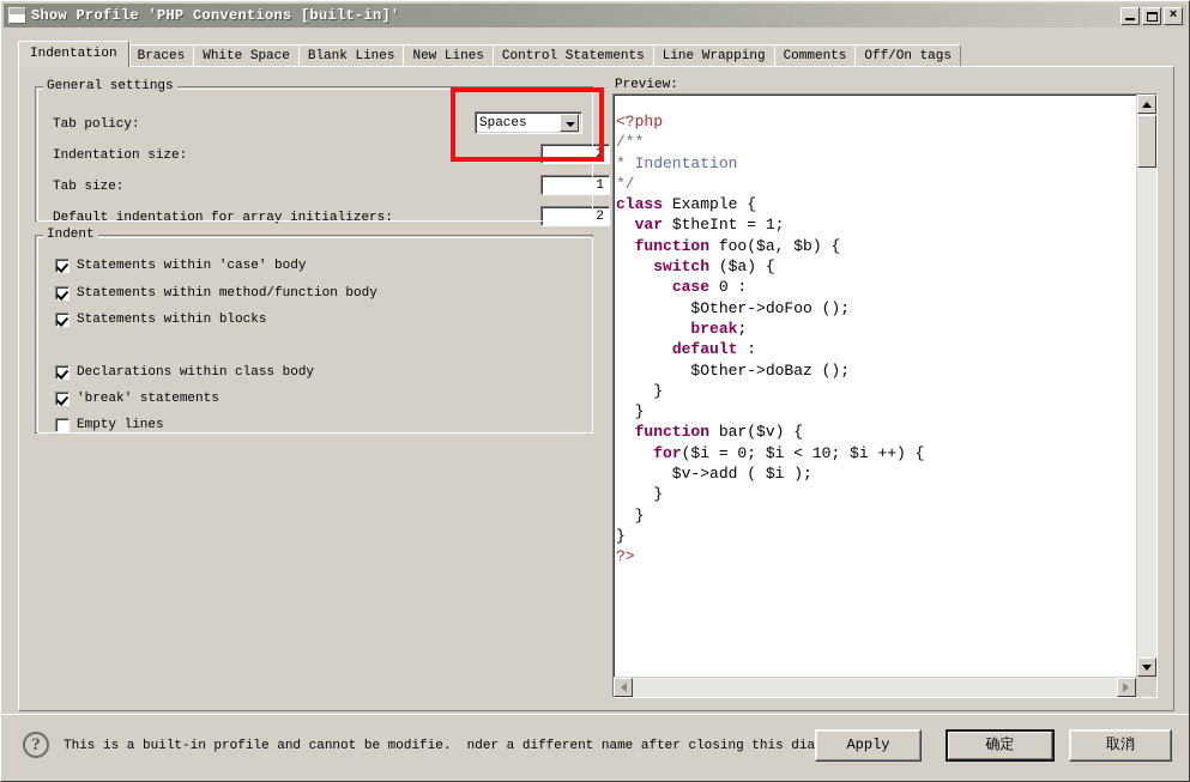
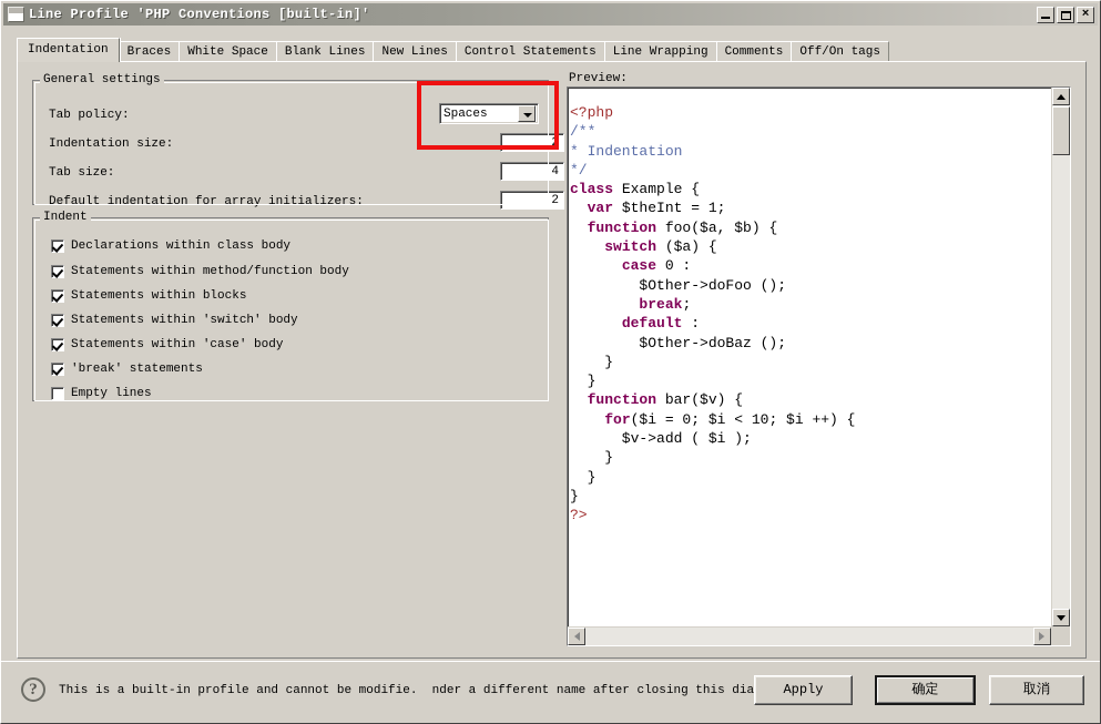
- Show Profile 'PHP Conventions [built-in]'
+ Line Profile 'PHP Conventions [built-in]'
  ×
  Indentation
  Braces
  White Space
  Blank Lines
  New Lines
  Control Statements
  Line Wrapping
  Comments
  Off/On tags
  General settings
  Tab policy:
  Spaces
  Indentation size:
  2
  Tab size:
- 1
+ 4
  Default indentation for array initializers:
  2
  Indent
- Statements within 'case' body
+ Declarations within class body
  Statements within method/function body
  Statements within blocks
+ Statements within 'switch' body
- Declarations within class body
+ Statements within 'case' body
  'break' statements
  Empty lines
  Preview:
  <?php /** * Indentation */ class Example {
  var $theInt = 1;
  function foo($a, $b) {
  switch ($a) {
  case 0 :
  $Other->doFoo ();
  break;
  default :
  $Other->doBaz ();
  }
  }
  function bar($v) {
  for($i = 0; $i < 10; $i ++) {
  $v->add ( $i );
  }
  }
  }
  ?>
  ?
  This is a built-in profile and cannot be modifie. nder a different name after closing this dia
  Apply
  确定
  取消
